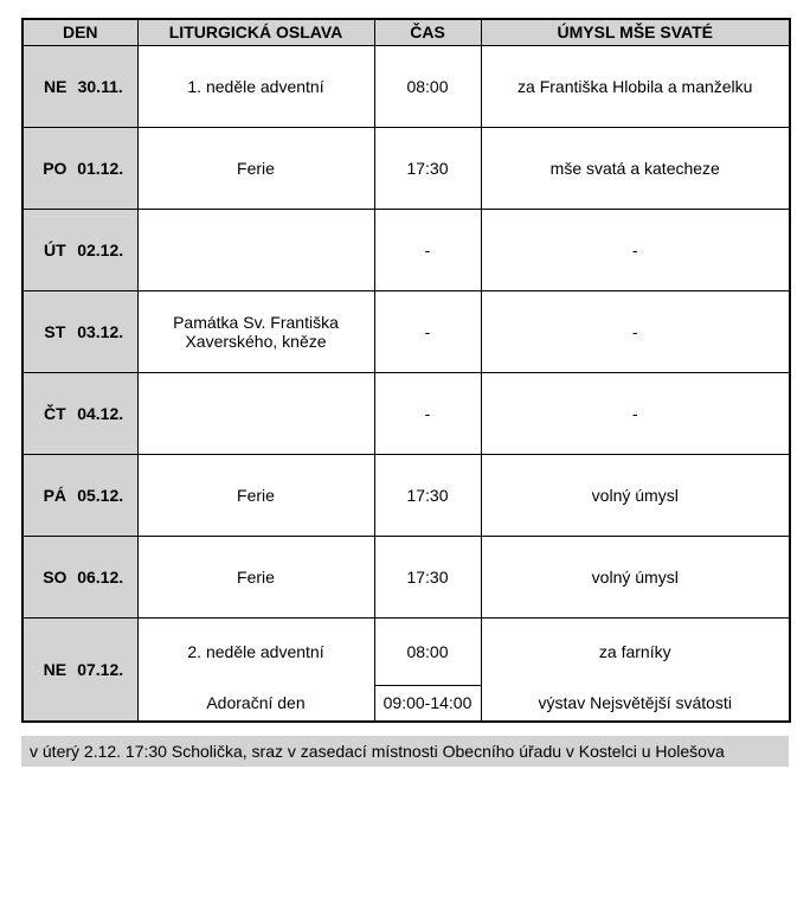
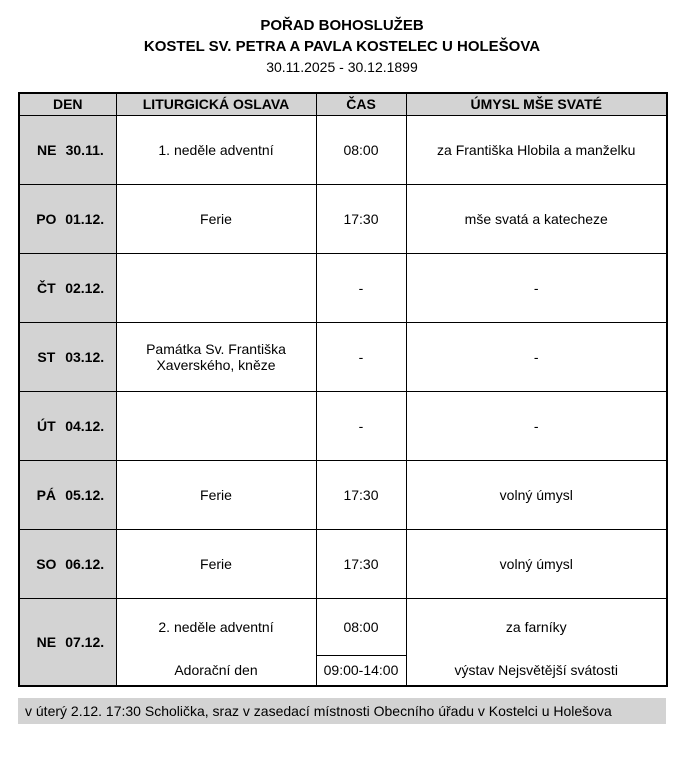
+ POŘAD BOHOSLUŽEB
+ KOSTEL SV. PETRA A PAVLA KOSTELEC U HOLEŠOVA
+ 30.11.2025 - 30.12.1899
  DEN	LITURGICKÁ OSLAVA	ČAS	ÚMYSL MŠE SVATÉ
  NE 30.11.	1. neděle adventní	08:00	za Františka Hlobila a manželku
  PO 01.12.	Ferie	17:30	mše svatá a katecheze
- ÚT 02.12.		-	-
+ ČT 02.12.		-	-
  ST 03.12.	Památka Sv. Františka Xaverského, kněze	-	-
- ČT 04.12.		-	-
+ ÚT 04.12.		-	-
  PÁ 05.12.	Ferie	17:30	volný úmysl
  SO 06.12.	Ferie	17:30	volný úmysl
  NE 07.12.	2. neděle adventní	08:00	za farníky
  Adorační den	09:00-14:00	výstav Nejsvětější svátosti
  v úterý 2.12. 17:30 Scholička, sraz v zasedací místnosti Obecního úřadu v Kostelci u Holešova
